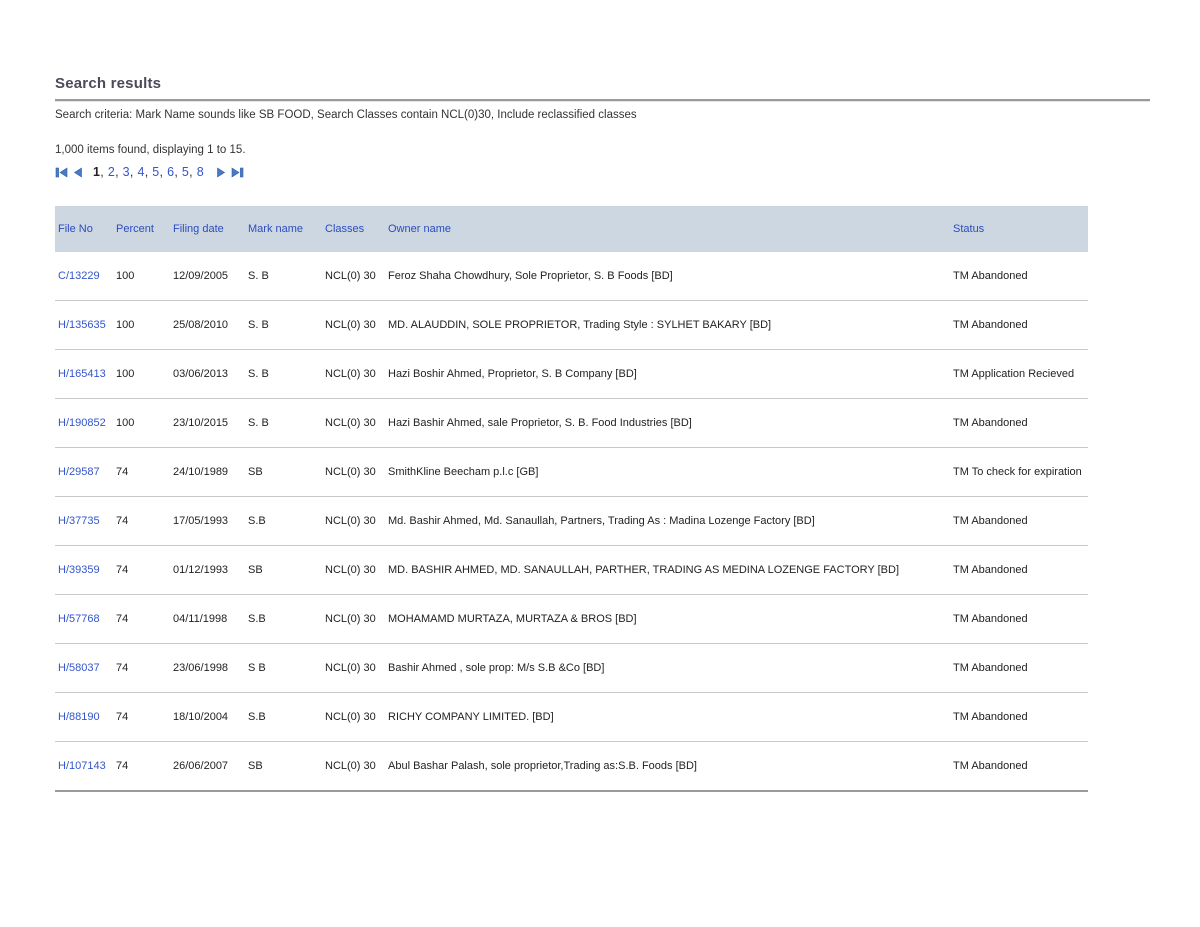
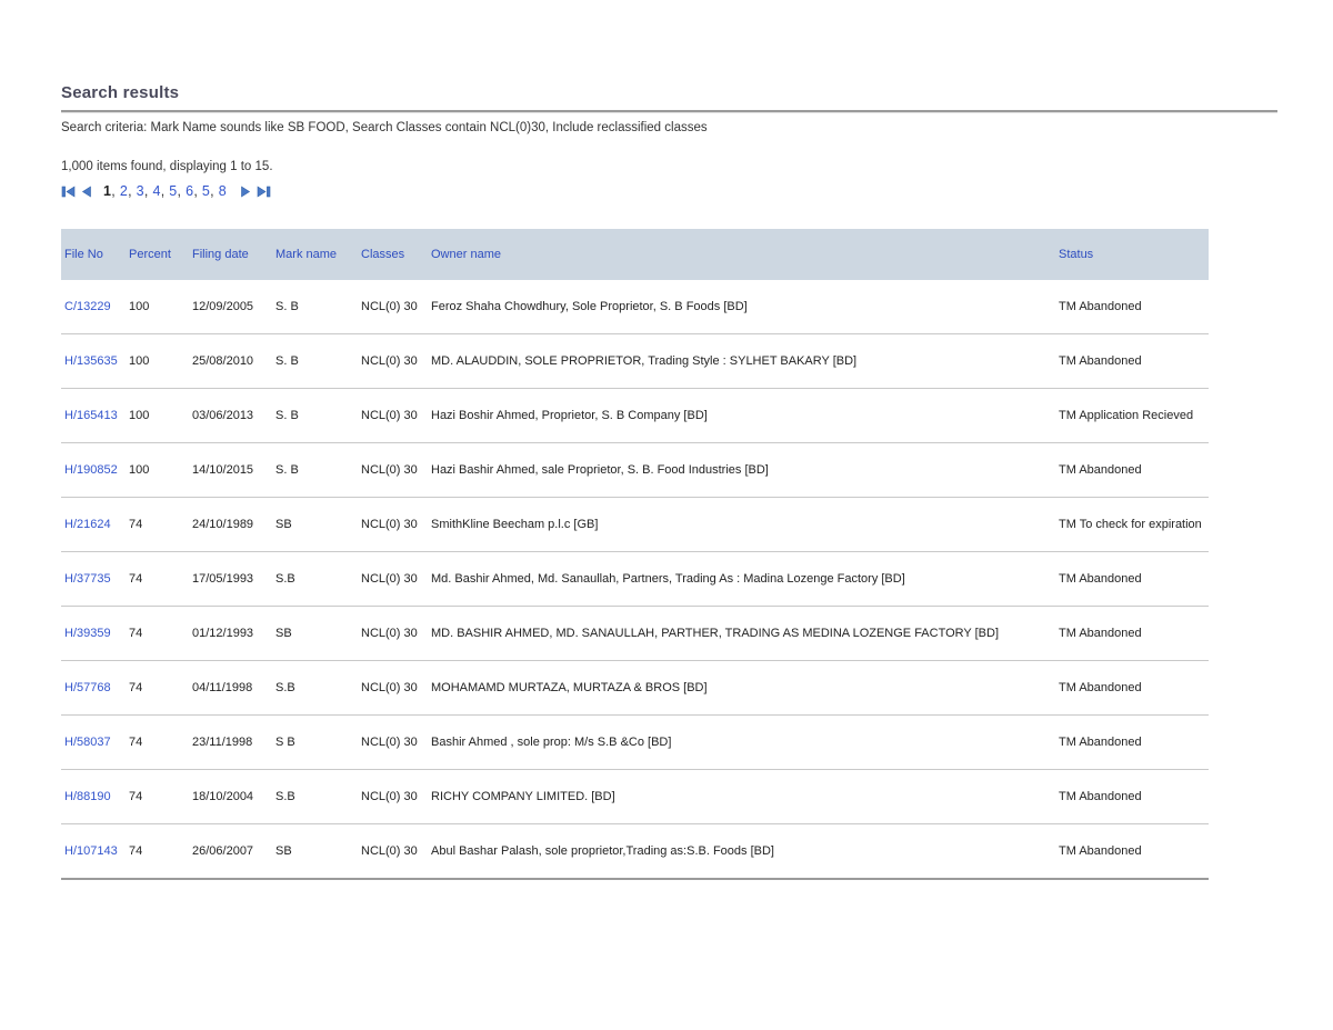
  Search results
  Search criteria: Mark Name sounds like SB FOOD, Search Classes contain NCL(0)30, Include reclassified classes
  1,000 items found, displaying 1 to 15.
  1, 2, 3, 4, 5, 6, 5, 8
  File No	Percent	Filing date	Mark name	Classes	Owner name	Status
  C/13229	100	12/09/2005	S. B	NCL(0) 30	Feroz Shaha Chowdhury, Sole Proprietor, S. B Foods [BD]	TM Abandoned
  H/135635	100	25/08/2010	S. B	NCL(0) 30	MD. ALAUDDIN, SOLE PROPRIETOR, Trading Style : SYLHET BAKARY [BD]	TM Abandoned
  H/165413	100	03/06/2013	S. B	NCL(0) 30	Hazi Boshir Ahmed, Proprietor, S. B Company [BD]	TM Application Recieved
- H/190852	100	23/10/2015	S. B	NCL(0) 30	Hazi Bashir Ahmed, sale Proprietor, S. B. Food Industries [BD]	TM Abandoned
+ H/190852	100	14/10/2015	S. B	NCL(0) 30	Hazi Bashir Ahmed, sale Proprietor, S. B. Food Industries [BD]	TM Abandoned
- H/29587	74	24/10/1989	SB	NCL(0) 30	SmithKline Beecham p.l.c [GB]	TM To check for expiration
+ H/21624	74	24/10/1989	SB	NCL(0) 30	SmithKline Beecham p.l.c [GB]	TM To check for expiration
  H/37735	74	17/05/1993	S.B	NCL(0) 30	Md. Bashir Ahmed, Md. Sanaullah, Partners, Trading As : Madina Lozenge Factory [BD]	TM Abandoned
  H/39359	74	01/12/1993	SB	NCL(0) 30	MD. BASHIR AHMED, MD. SANAULLAH, PARTHER, TRADING AS MEDINA LOZENGE FACTORY [BD]	TM Abandoned
  H/57768	74	04/11/1998	S.B	NCL(0) 30	MOHAMAMD MURTAZA, MURTAZA & BROS [BD]	TM Abandoned
- H/58037	74	23/06/1998	S B	NCL(0) 30	Bashir Ahmed , sole prop: M/s S.B &Co [BD]	TM Abandoned
+ H/58037	74	23/11/1998	S B	NCL(0) 30	Bashir Ahmed , sole prop: M/s S.B &Co [BD]	TM Abandoned
  H/88190	74	18/10/2004	S.B	NCL(0) 30	RICHY COMPANY LIMITED. [BD]	TM Abandoned
  H/107143	74	26/06/2007	SB	NCL(0) 30	Abul Bashar Palash, sole proprietor,Trading as:S.B. Foods [BD]	TM Abandoned
